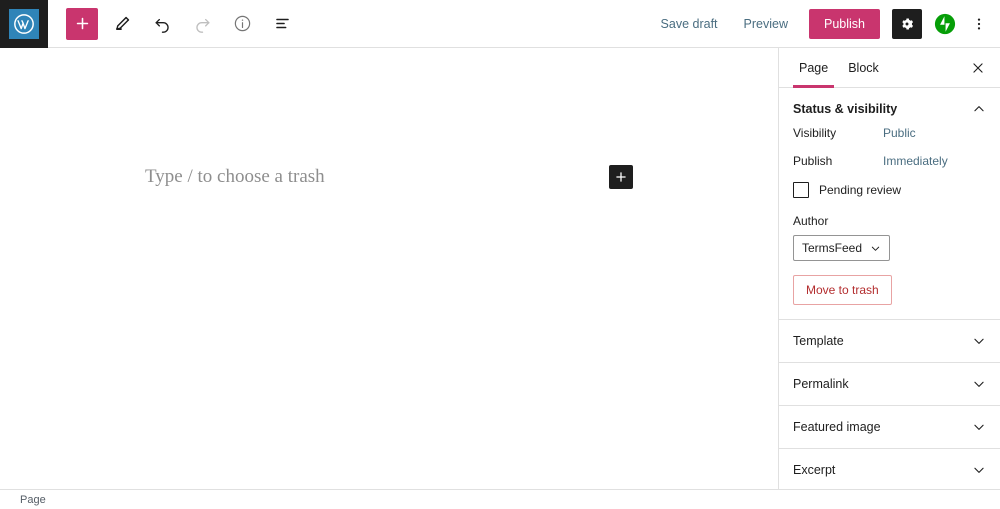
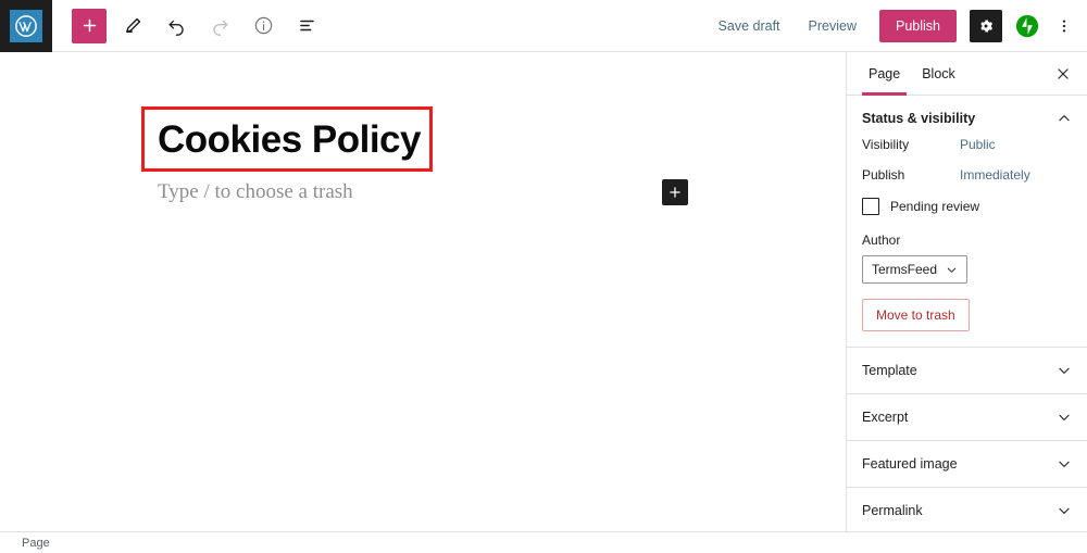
  Save draft
  Preview
  Publish
+ Cookies Policy
  Type / to choose a trash
  Page
  Block
  Status & visibility
  Visibility
  Public
  Publish
  Immediately
  Pending review
  Author
  TermsFeed
  Move to trash
  Template
- Permalink
+ Excerpt
  Featured image
- Excerpt
+ Permalink
  Page
